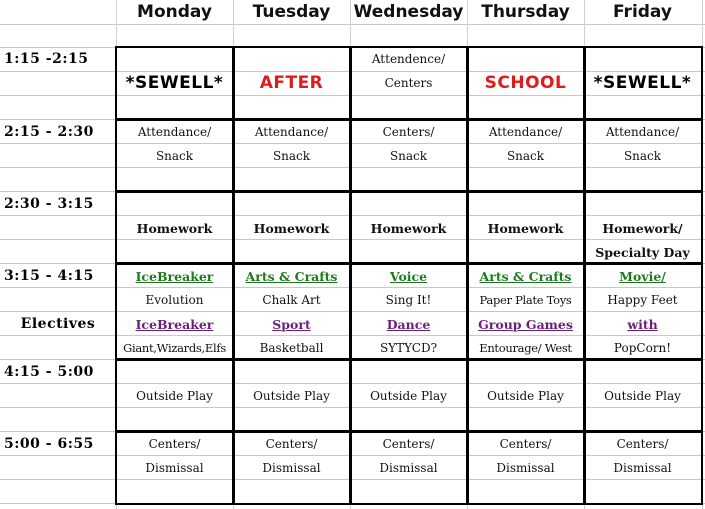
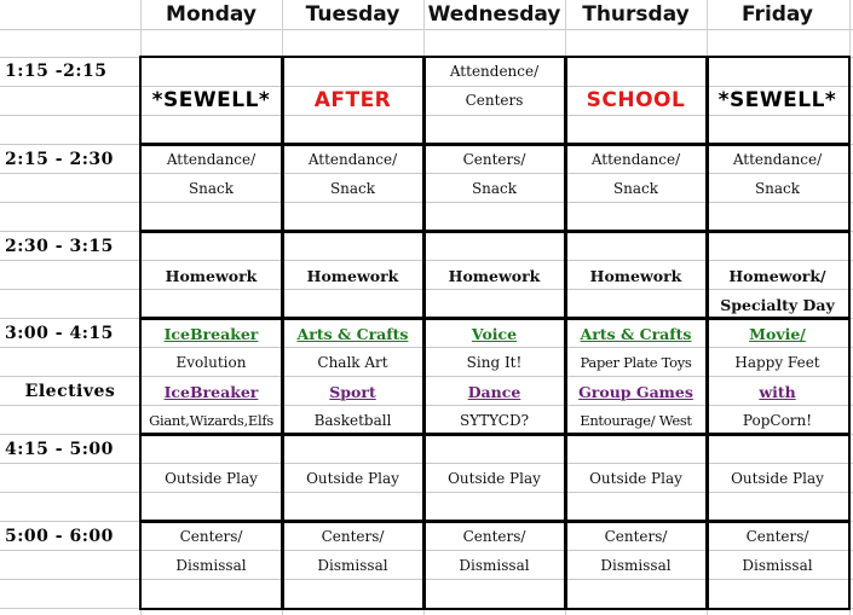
  Monday
  Tuesday
  Wednesday
  Thursday
  Friday
  1:15 -2:15
  *SEWELL*
  AFTER
  Attendence/
  Centers
  SCHOOL
  *SEWELL*
  2:15 - 2:30
  Attendance/
  Snack
  Attendance/
  Snack
  Centers/
  Snack
  Attendance/
  Snack
  Attendance/
  Snack
  2:30 - 3:15
  Homework
  Homework
  Homework
  Homework
  Homework/
  Specialty Day
- 3:15 - 4:15
+ 3:00 - 4:15
  Electives
  IceBreaker
  Evolution
  IceBreaker
  Giant,Wizards,Elfs
  Arts & Crafts
  Chalk Art
  Sport
  Basketball
  Voice
  Sing It!
  Dance
  SYTYCD?
  Arts & Crafts
  Paper Plate Toys
  Group Games
  Entourage/ West
  Movie/
  Happy Feet
  with
  PopCorn!
  4:15 - 5:00
  Outside Play
  Outside Play
  Outside Play
  Outside Play
  Outside Play
- 5:00 - 6:55
+ 5:00 - 6:00
  Centers/
  Dismissal
  Centers/
  Dismissal
  Centers/
  Dismissal
  Centers/
  Dismissal
  Centers/
  Dismissal
